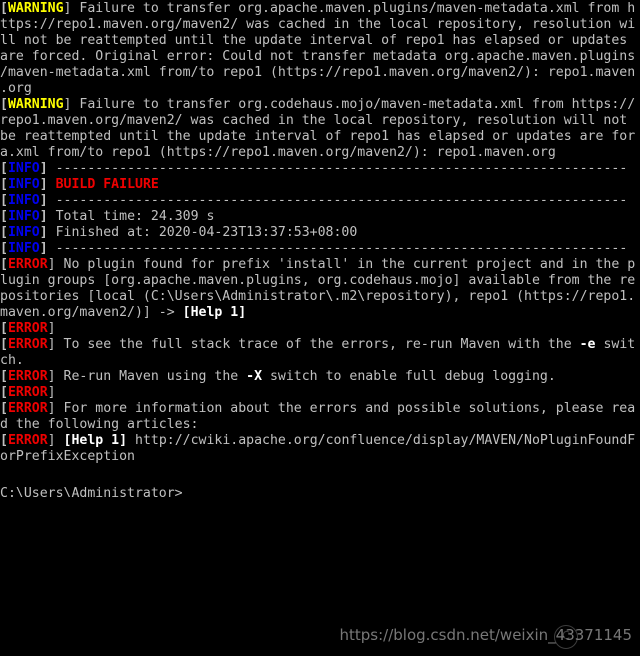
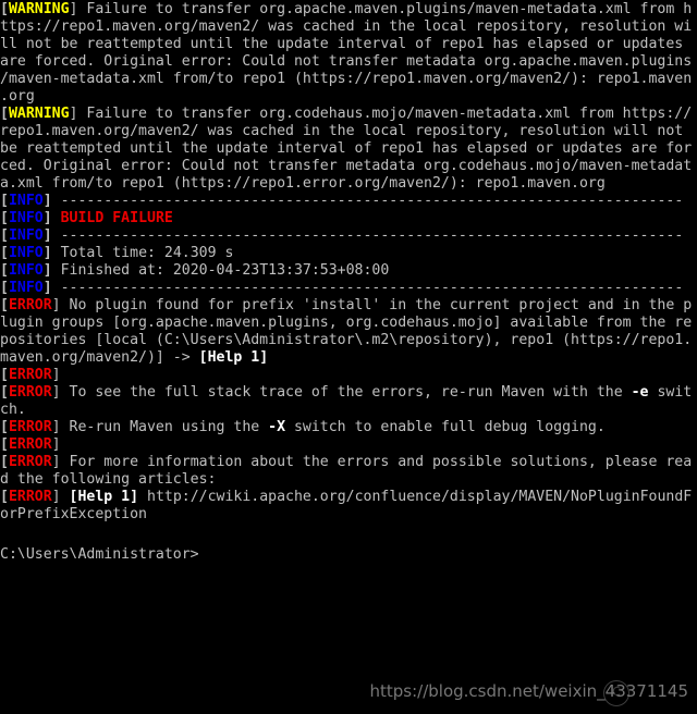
  [WARNING] Failure to transfer org.apache.maven.plugins/maven-metadata.xml from h
  ttps://repo1.maven.org/maven2/ was cached in the local repository, resolution wi
  ll not be reattempted until the update interval of repo1 has elapsed or updates
  are forced. Original error: Could not transfer metadata org.apache.maven.plugins
  /maven-metadata.xml from/to repo1 (https://repo1.maven.org/maven2/): repo1.maven
  .org
  [WARNING] Failure to transfer org.codehaus.mojo/maven-metadata.xml from https://
  repo1.maven.org/maven2/ was cached in the local repository, resolution will not
  be reattempted until the update interval of repo1 has elapsed or updates are for
+ ced. Original error: Could not transfer metadata org.codehaus.mojo/maven-metadat
- a.xml from/to repo1 (https://repo1.maven.org/maven2/): repo1.maven.org
+ a.xml from/to repo1 (https://repo1.error.org/maven2/): repo1.maven.org
  [INFO] ------------------------------------------------------------------------
  [INFO] BUILD FAILURE
  [INFO] ------------------------------------------------------------------------
  [INFO] Total time: 24.309 s
  [INFO] Finished at: 2020-04-23T13:37:53+08:00
  [INFO] ------------------------------------------------------------------------
  [ERROR] No plugin found for prefix 'install' in the current project and in the p
  lugin groups [org.apache.maven.plugins, org.codehaus.mojo] available from the re
  positories [local (C:\Users\Administrator\.m2\repository), repo1 (https://repo1.
  maven.org/maven2/)] -> [Help 1]
  [ERROR]
  [ERROR] To see the full stack trace of the errors, re-run Maven with the -e swit
  ch.
  [ERROR] Re-run Maven using the -X switch to enable full debug logging.
  [ERROR]
  [ERROR] For more information about the errors and possible solutions, please rea
  d the following articles:
  [ERROR] [Help 1] http://cwiki.apache.org/confluence/display/MAVEN/NoPluginFoundF
  orPrefixException
  C:\Users\Administrator>
  C
  https://blog.csdn.net/weixin_43371145
